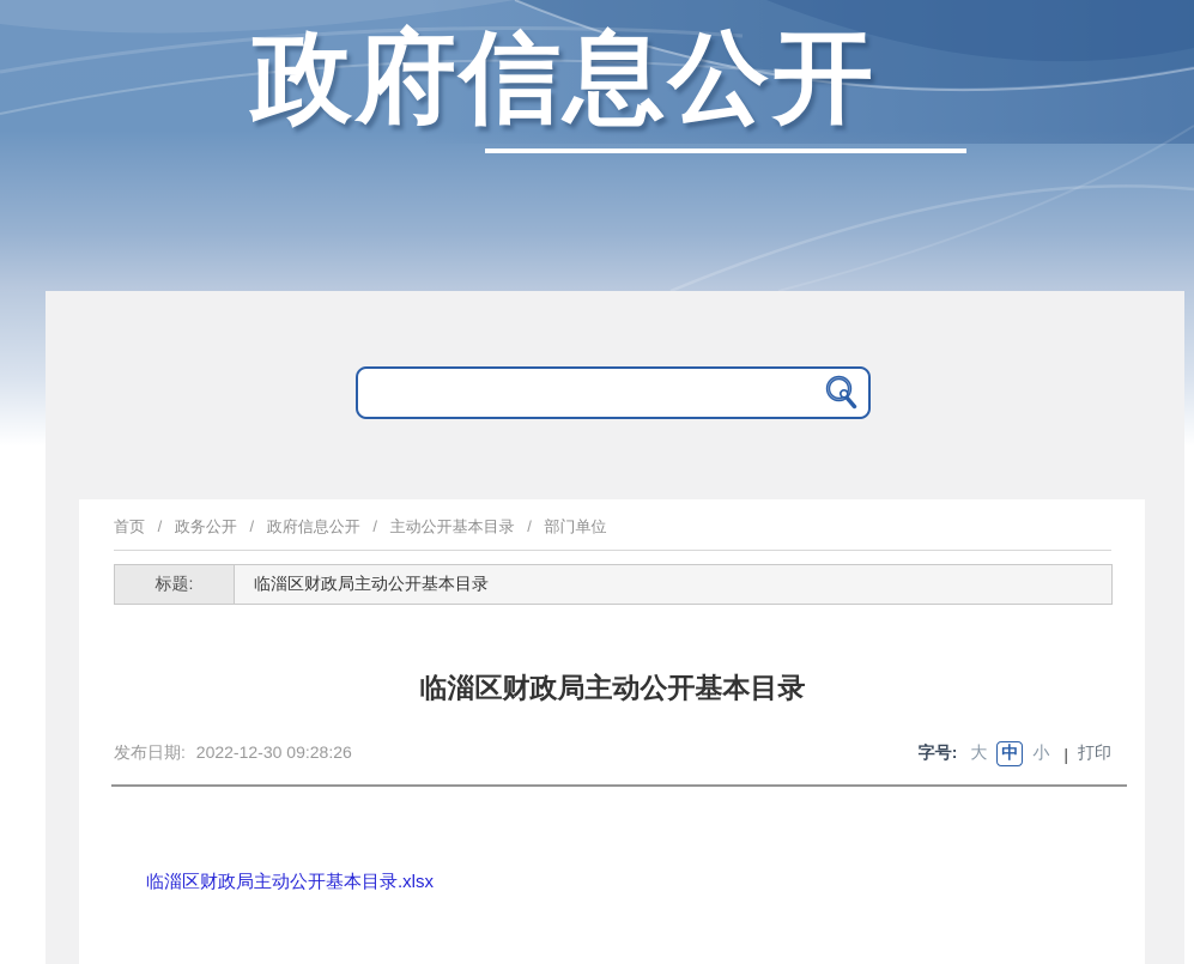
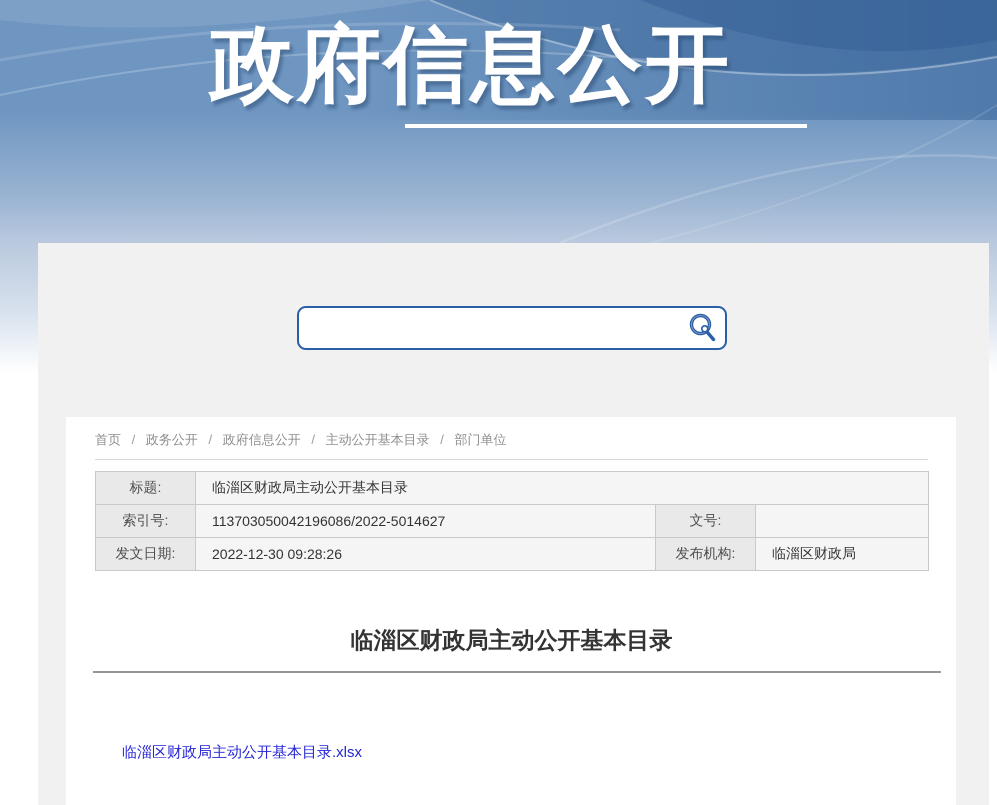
  政府信息公开
  首页 / 政务公开 / 政府信息公开 / 主动公开基本目录 / 部门单位
  标题:	临淄区财政局主动公开基本目录
+ 索引号:	113703050042196086/2022-5014627	文号:
+ 发文日期:	2022-12-30 09:28:26	发布机构:	临淄区财政局
  临淄区财政局主动公开基本目录
- 发布日期: 2022-12-30 09:28:26
- 字号:
- 大
- 中
- 小
- |
- 打印
  临淄区财政局主动公开基本目录.xlsx
